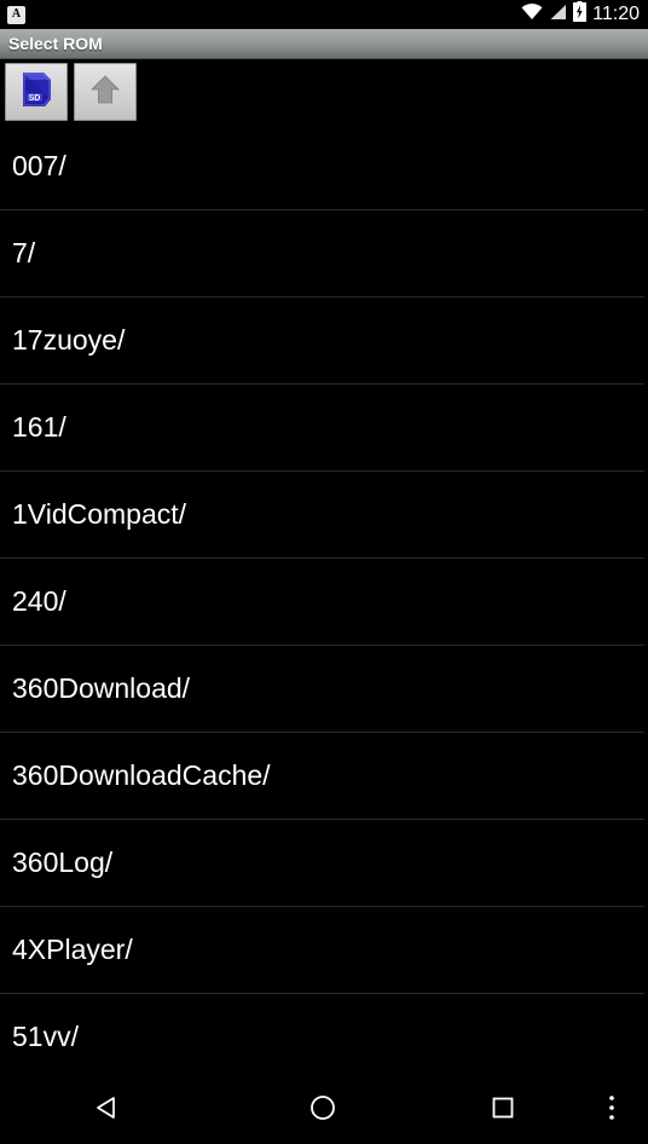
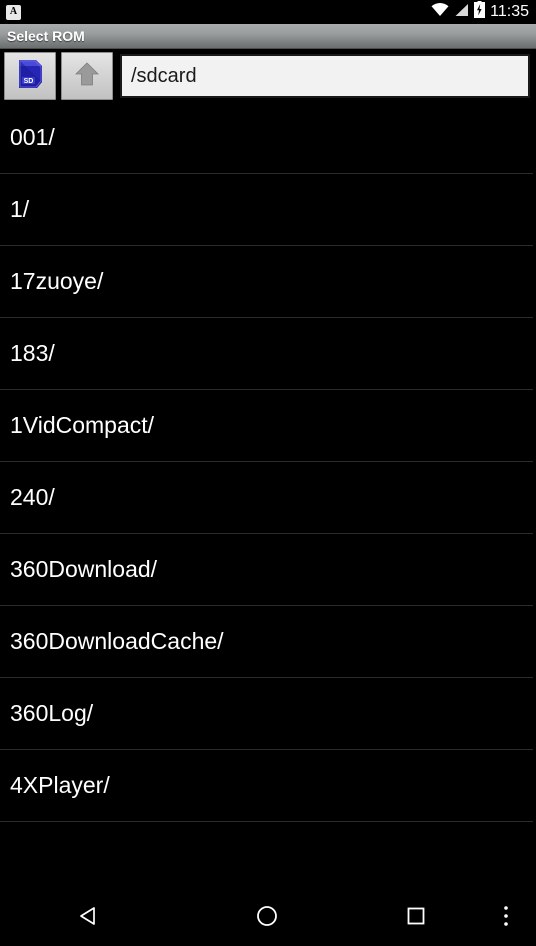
  A
- 11:20
+ 11:35
  Select ROM
+ /sdcard
- 007/
+ 001/
- 7/
+ 1/
  17zuoye/
- 161/
+ 183/
  1VidCompact/
  240/
  360Download/
  360DownloadCache/
  360Log/
  4XPlayer/
- 51vv/
